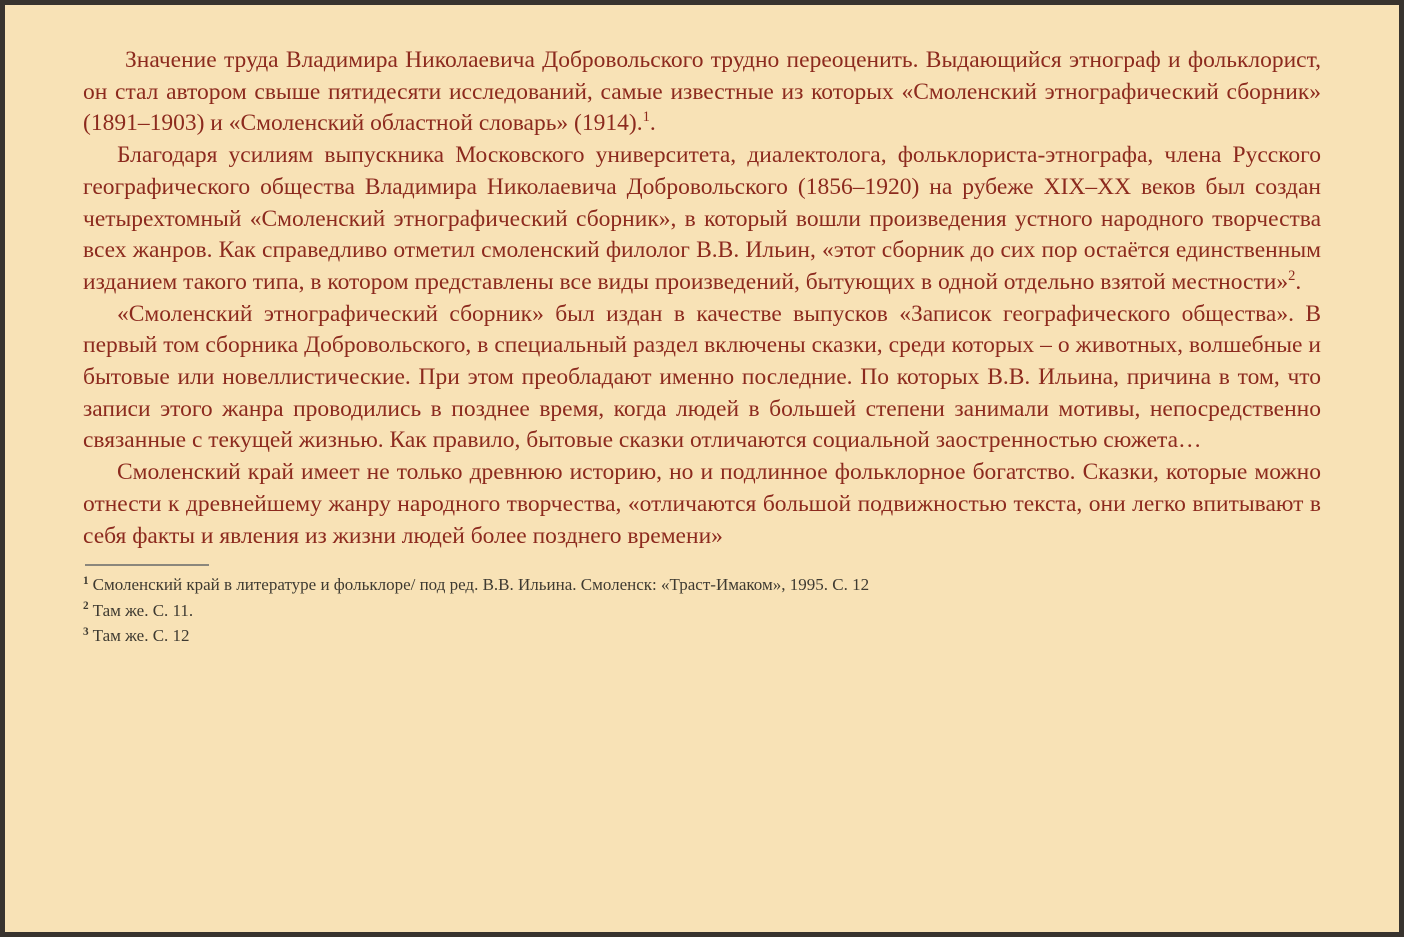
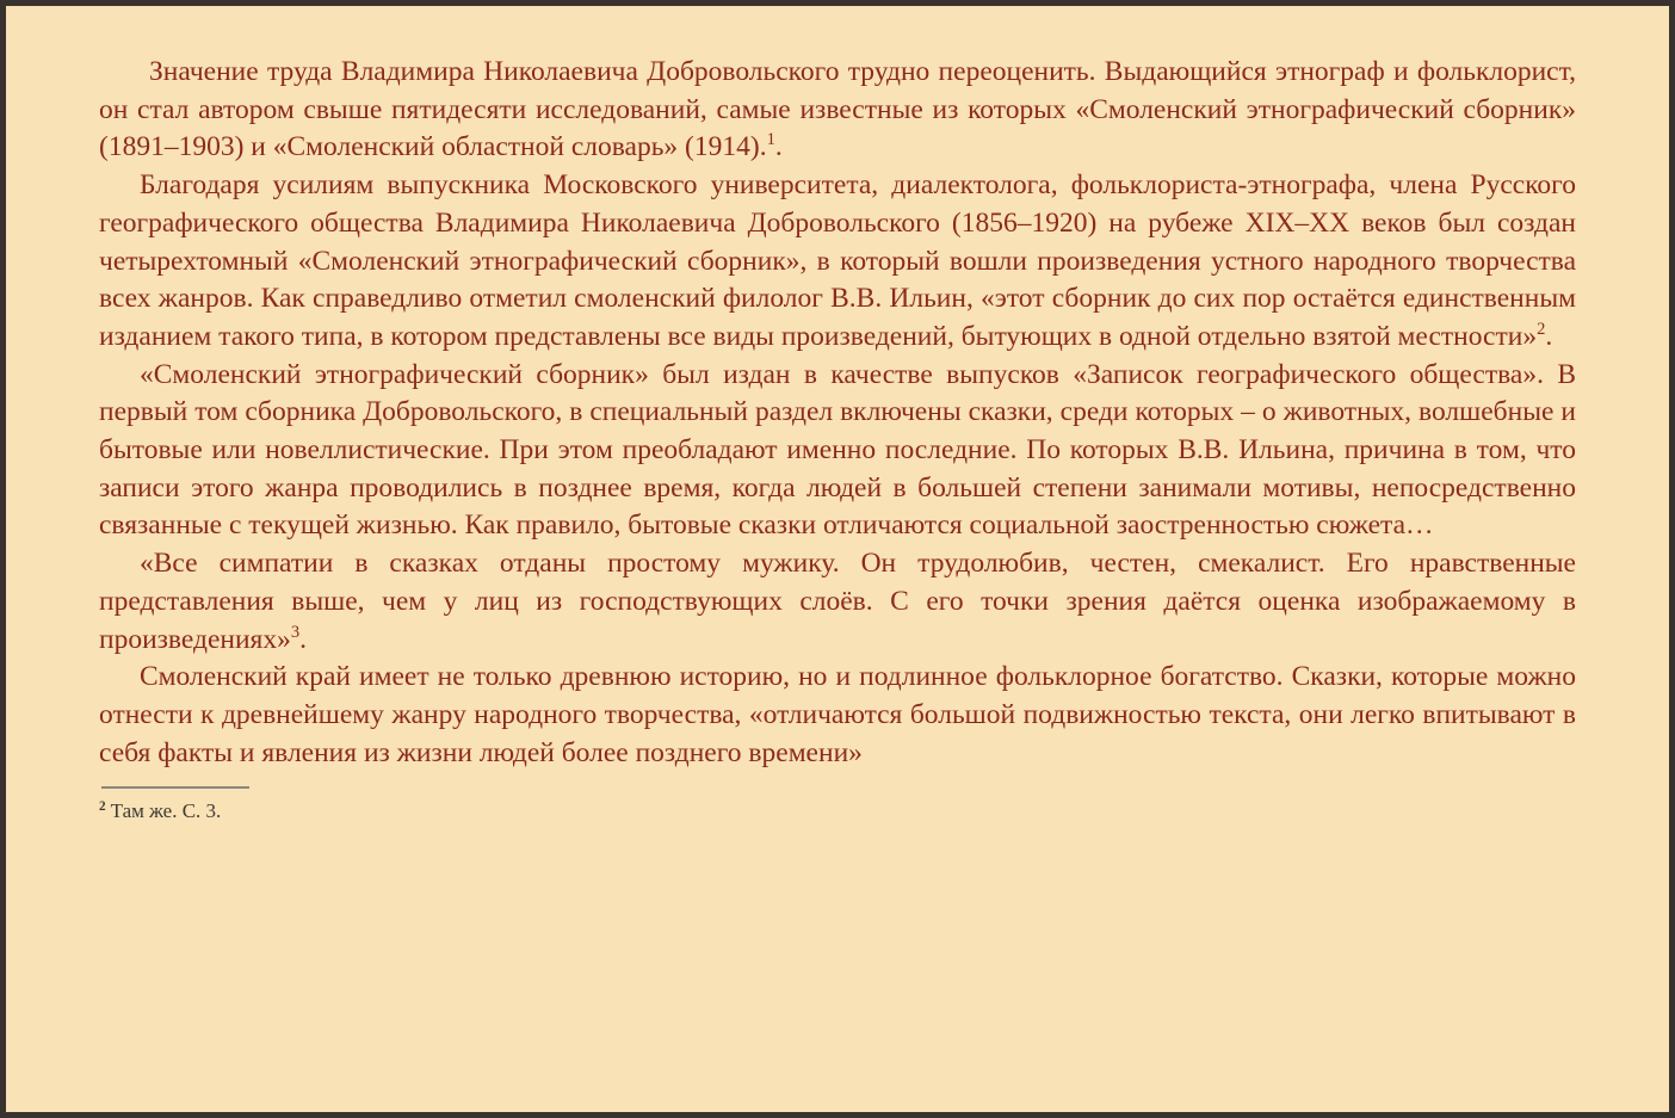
  Значение труда Владимира Николаевича Добровольского трудно переоценить. Выдающийся этнограф и фольклорист, он стал автором свыше пятидесяти исследований, самые известные из которых «Смоленский этнографический сборник» (1891–1903) и «Смоленский областной словарь» (1914).1.
  Благодаря усилиям выпускника Московского университета, диалектолога, фольклориста-этнографа, члена Русского географического общества Владимира Николаевича Добровольского (1856–1920) на рубеже XIX–XX веков был создан четырехтомный «Смоленский этнографический сборник», в который вошли произведения устного народного творчества всех жанров. Как справедливо отметил смоленский филолог В.В. Ильин, «этот сборник до сих пор остаётся единственным изданием такого типа, в котором представлены все виды произведений, бытующих в одной отдельно взятой местности»2.
  «Смоленский этнографический сборник» был издан в качестве выпусков «Записок географического общества». В первый том сборника Добровольского, в специальный раздел включены сказки, среди которых – о животных, волшебные и бытовые или новеллистические. При этом преобладают именно последние. По которых В.В. Ильина, причина в том, что записи этого жанра проводились в позднее время, когда людей в большей степени занимали мотивы, непосредственно связанные с текущей жизнью. Как правило, бытовые сказки отличаются социальной заостренностью сюжета…
+ «Все симпатии в сказках отданы простому мужику. Он трудолюбив, честен, смекалист. Его нравственные представления выше, чем у лиц из господствующих слоёв. С его точки зрения даётся оценка изображаемому в произведениях»3.
  Смоленский край имеет не только древнюю историю, но и подлинное фольклорное богатство. Сказки, которые можно отнести к древнейшему жанру народного творчества, «отличаются большой подвижностью текста, они легко впитывают в себя факты и явления из жизни людей более позднего времени»
- 1 Смоленский край в литературе и фольклоре/ под ред. В.В. Ильина. Смоленск: «Траст-Имаком», 1995. С. 12
- 2 Там же. С. 11.
+ 2 Там же. С. 3.
- 3 Там же. С. 12
